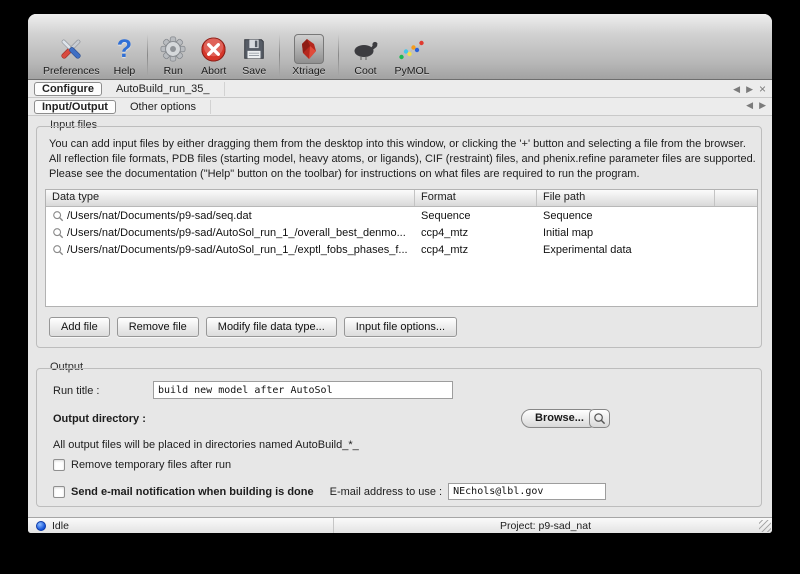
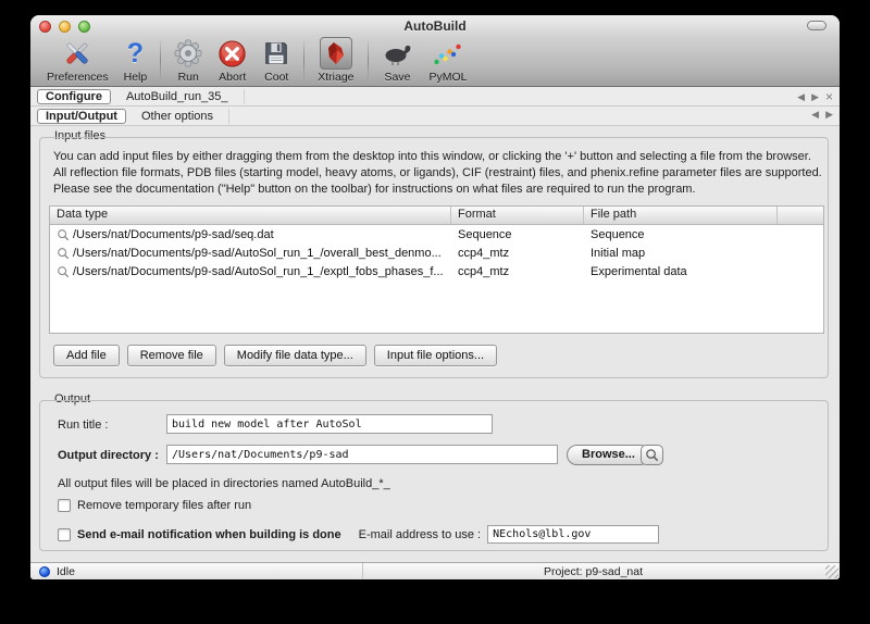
+ AutoBuild
  Preferences
  ?
  Help
  Run
  Abort
- Save
+ Coot
  Xtriage
- Coot
+ Save
  PyMOL
  Configure
  AutoBuild_run_35_
  ◀
  ▶
  ×
  Input/Output
  Other options
  ◀
  ▶
  Input files
  You can add input files by either dragging them from the desktop into this window, or clicking the '+' button and selecting a file from the browser. All reflection file formats, PDB files (starting model, heavy atoms, or ligands), CIF (restraint) files, and phenix.refine parameter files are supported. Please see the documentation ("Help" button on the toolbar) for instructions on what files are required to run the program.
  Data type
  Format
  File path
  /Users/nat/Documents/p9-sad/seq.dat
  Sequence
  Sequence
  /Users/nat/Documents/p9-sad/AutoSol_run_1_/overall_best_denmo...
  ccp4_mtz
  Initial map
  /Users/nat/Documents/p9-sad/AutoSol_run_1_/exptl_fobs_phases_f...
  ccp4_mtz
  Experimental data
  Add file
  Remove file
  Modify file data type...
  Input file options...
  Output
  Run title :
  build new model after AutoSol
  Output directory :
+ /Users/nat/Documents/p9-sad
  Browse...
  All output files will be placed in directories named AutoBuild_*_
  Remove temporary files after run
  Send e-mail notification when building is done
  E-mail address to use :
  NEchols@lbl.gov
  Idle
  Project: p9-sad_nat
